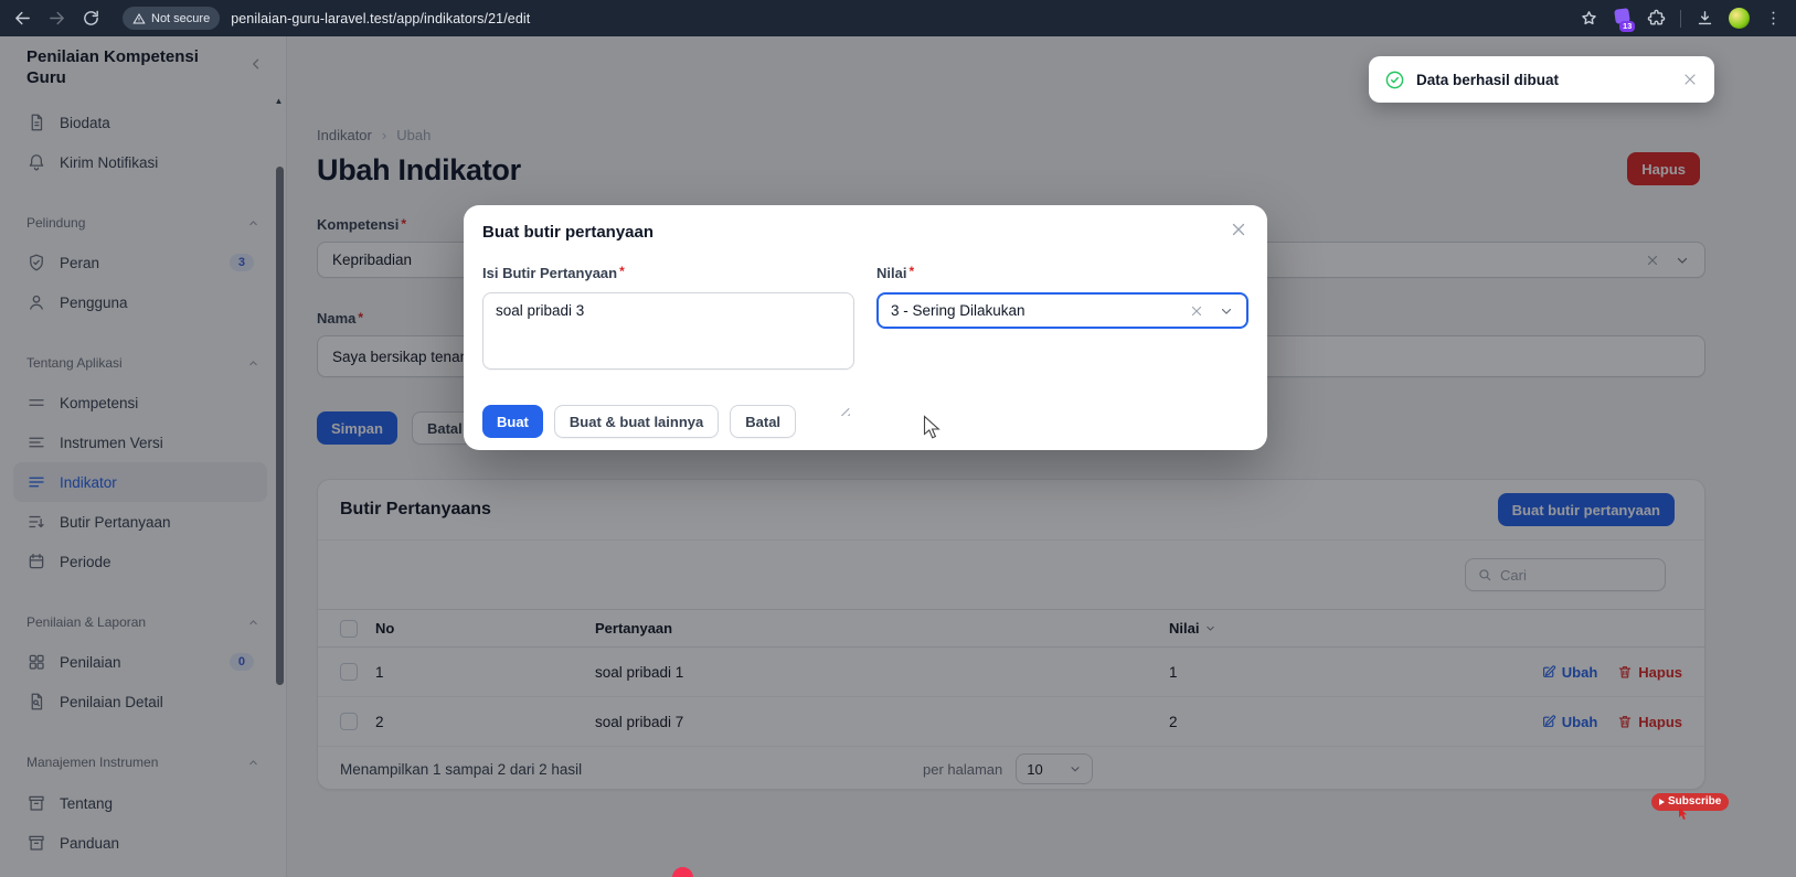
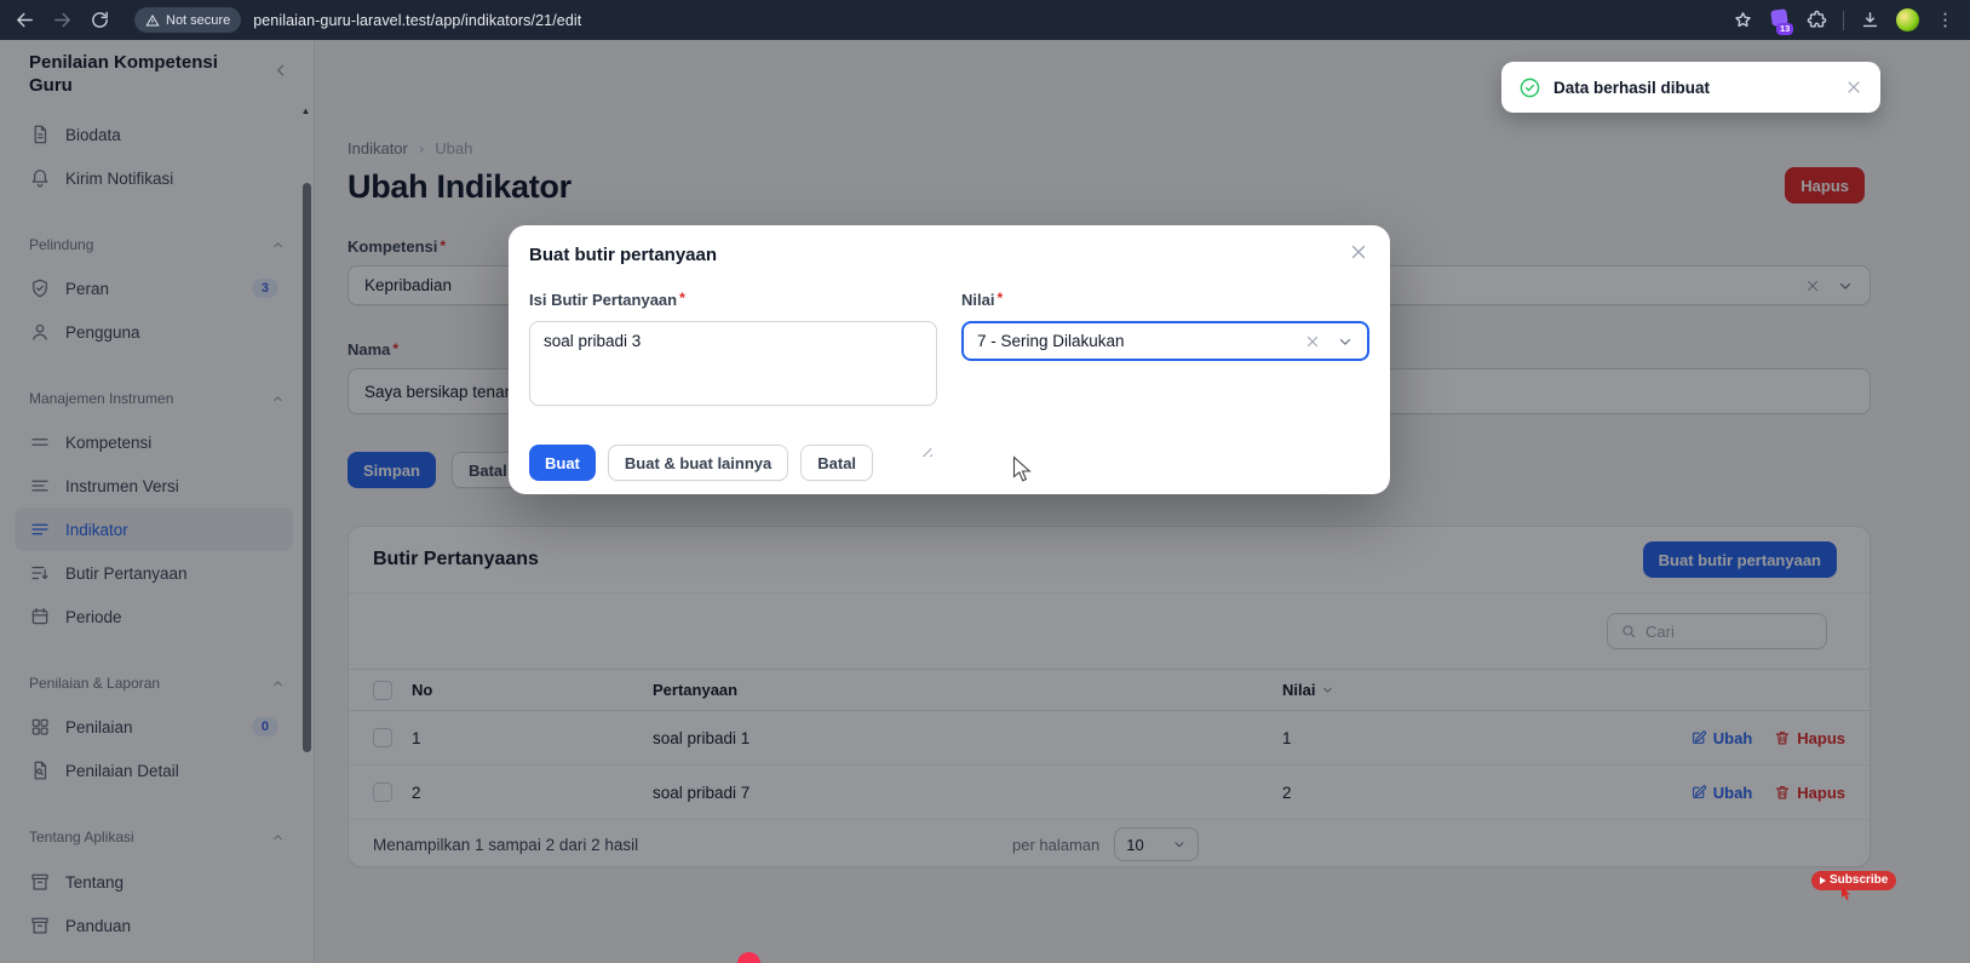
  Not secure
  penilaian-guru-laravel.test/app/indikators/21/edit
  13
  Penilaian Kompetensi Guru
  ▲
  Biodata
  Kirim Notifikasi
  Pelindung
  Peran
  3
  Pengguna
- Tentang Aplikasi
+ Manajemen Instrumen
  Kompetensi
  Instrumen Versi
  Indikator
  Butir Pertanyaan
  Periode
  Penilaian & Laporan
  Penilaian
  0
  Penilaian Detail
- Manajemen Instrumen
+ Tentang Aplikasi
  Tentang
  Panduan
  Indikator
  ›
  Ubah
  Ubah Indikator
  Hapus
  Kompetensi *
  Kepribadian
  Nama *
  Saya bersikap tena
  Simpan
  Batal
  Butir Pertanyaans
  Buat butir pertanyaan
  Cari
  No
  Pertanyaan
  Nilai
  1
  soal pribadi 1
  1
  Ubah
  Hapus
  2
  soal pribadi 7
  2
  Ubah
  Hapus
  Menampilkan 1 sampai 2 dari 2 hasil
  per halaman
  10
  Buat butir pertanyaan
  Isi Butir Pertanyaan * soal pribadi 3
  Nilai *
- 3 - Sering Dilakukan
+ 7 - Sering Dilakukan
  Buat
  Buat & buat lainnya
  Batal
  Data berhasil dibuat
  Subscribe
